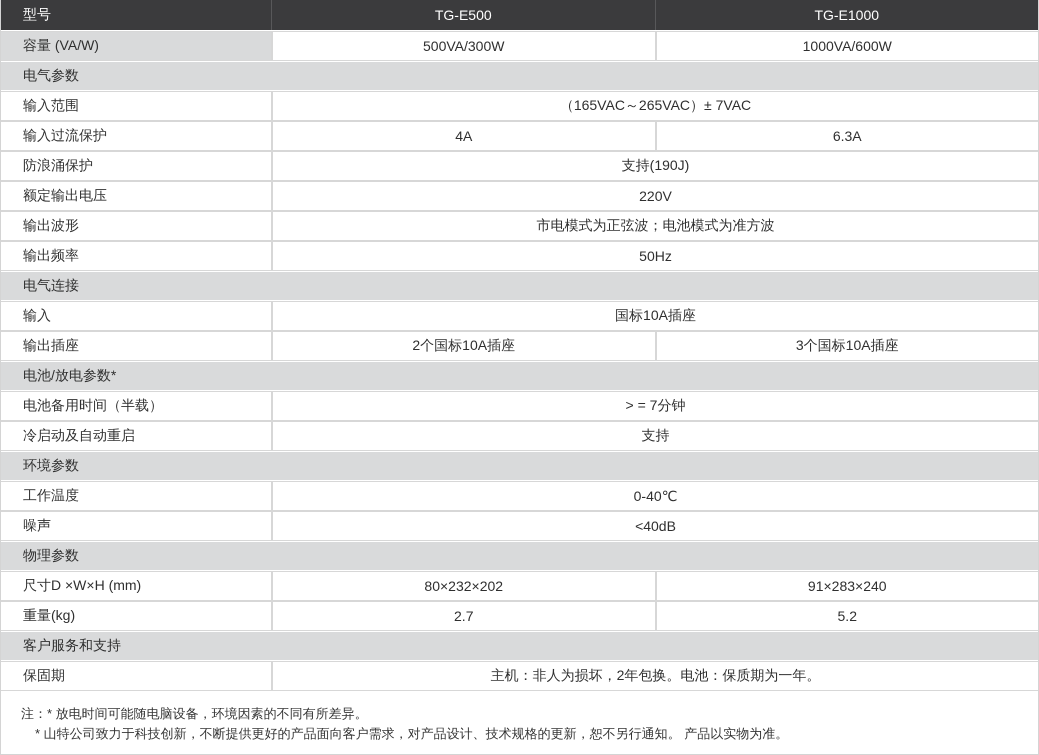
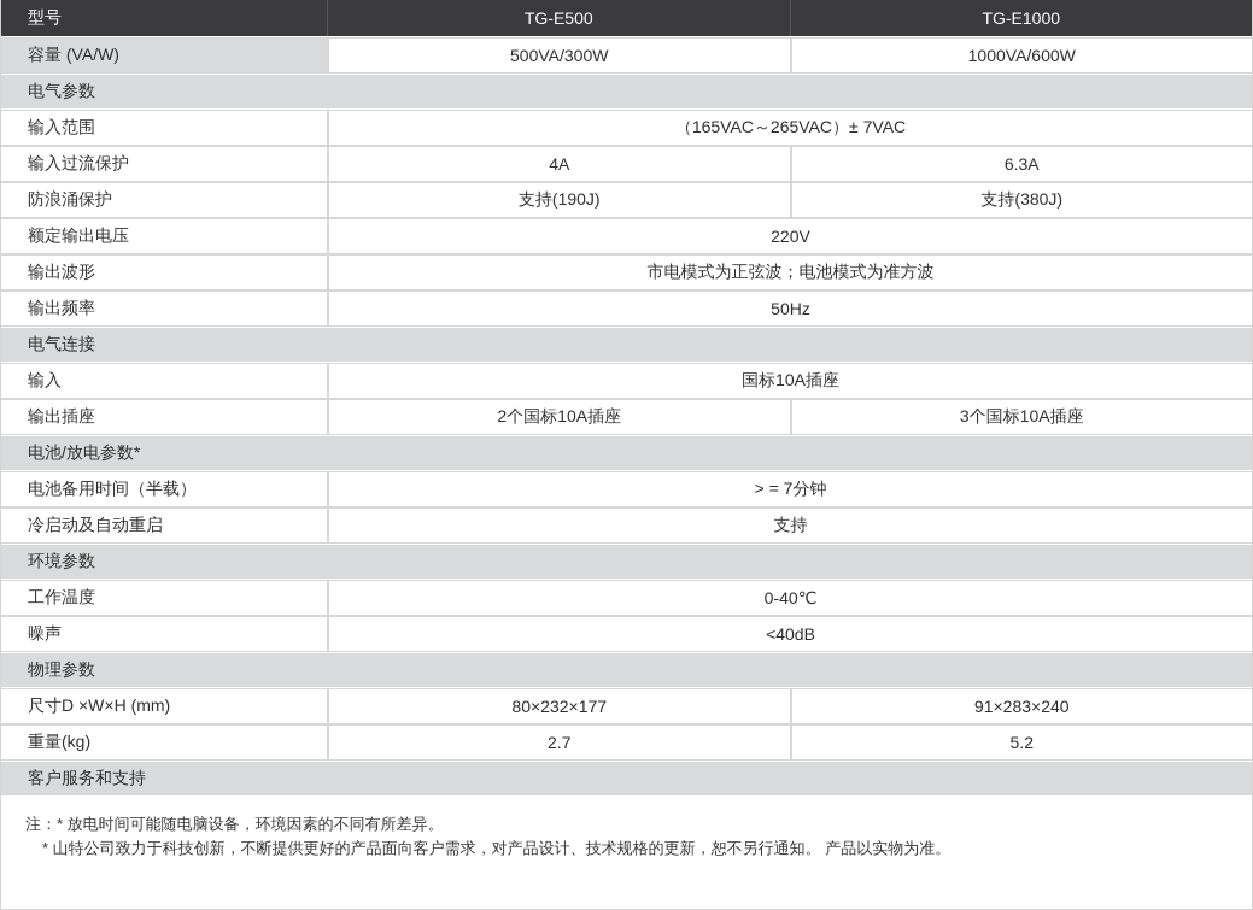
  型号
  TG-E500
  TG-E1000
  容量 (VA/W)
  500VA/300W
  1000VA/600W
  电气参数
  输入范围
  （165VAC～265VAC）± 7VAC
  输入过流保护
  4A
  6.3A
  防浪涌保护
  支持(190J)
+ 支持(380J)
  额定输出电压
  220V
  输出波形
  市电模式为正弦波；电池模式为准方波
  输出频率
  50Hz
  电气连接
  输入
  国标10A插座
  输出插座
  2个国标10A插座
  3个国标10A插座
  电池/放电参数*
  电池备用时间（半载）
  > = 7分钟
  冷启动及自动重启
  支持
  环境参数
  工作温度
  0-40℃
  噪声
  <40dB
  物理参数
  尺寸D ×W×H (mm)
- 80×232×202
+ 80×232×177
  91×283×240
  重量(kg)
  2.7
  5.2
  客户服务和支持
- 保固期
- 主机：非人为损坏，2年包换。电池：保质期为一年。
  注：* 放电时间可能随电脑设备，环境因素的不同有所差异。
  * 山特公司致力于科技创新，不断提供更好的产品面向客户需求，对产品设计、技术规格的更新，恕不另行通知。 产品以实物为准。
